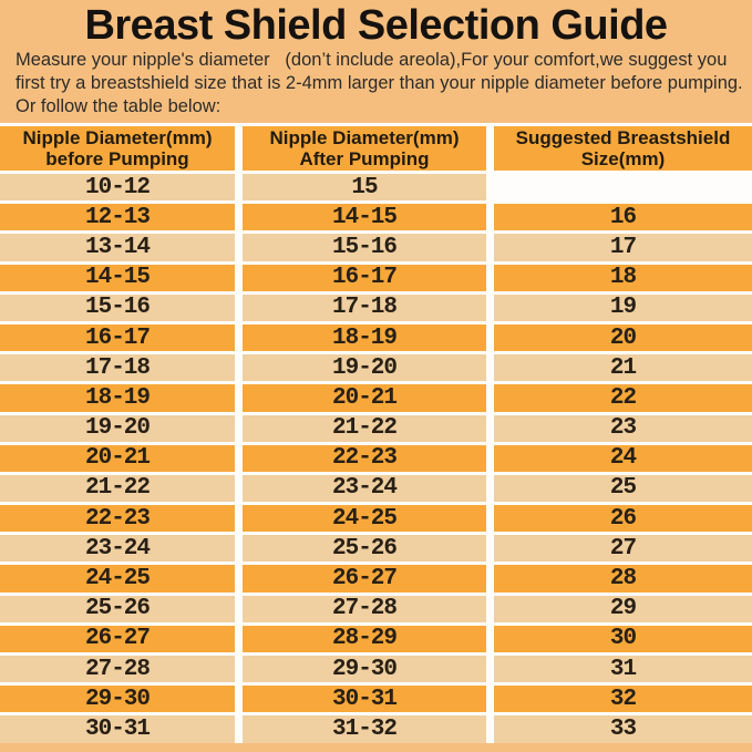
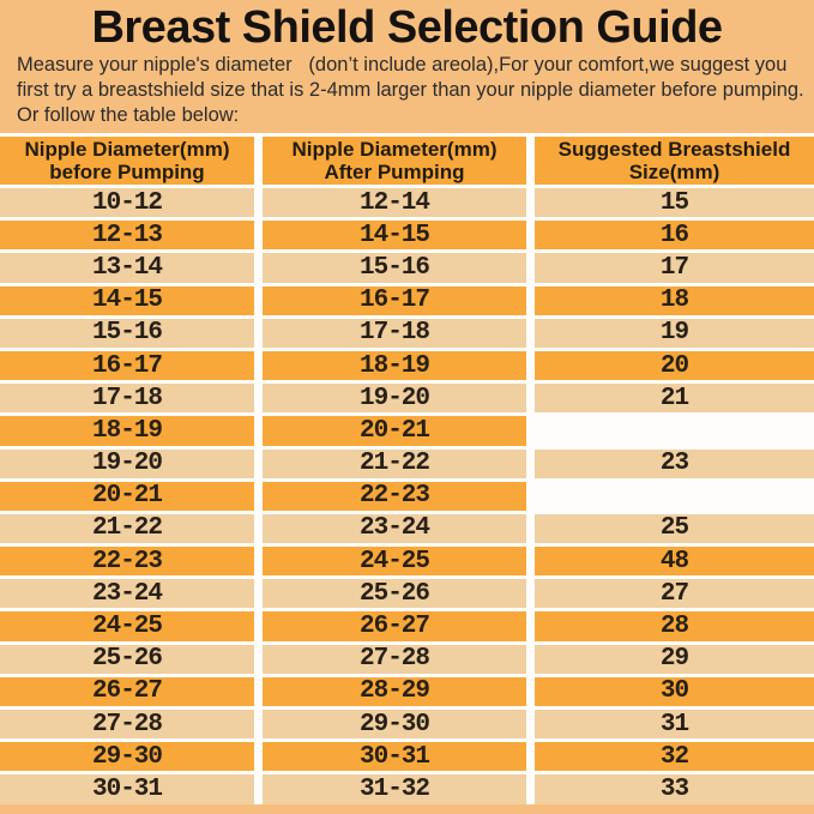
  Breast Shield Selection Guide
  Measure your nipple's diameter (don’t include areola),For your comfort,we suggest you
  first try a breastshield size that is 2-4mm larger than your nipple diameter before pumping.
  Or follow the table below:
  Nipple Diameter(mm)
  before Pumping
  Nipple Diameter(mm)
  After Pumping
  Suggested Breastshield
  Size(mm)
  10-12
+ 12-14
  15
  12-13
  14-15
  16
  13-14
  15-16
  17
  14-15
  16-17
  18
  15-16
  17-18
  19
  16-17
  18-19
  20
  17-18
  19-20
  21
  18-19
  20-21
- 22
  19-20
  21-22
  23
  20-21
  22-23
- 24
  21-22
  23-24
  25
  22-23
  24-25
- 26
+ 48
  23-24
  25-26
  27
  24-25
  26-27
  28
  25-26
  27-28
  29
  26-27
  28-29
  30
  27-28
  29-30
  31
  29-30
  30-31
  32
  30-31
  31-32
  33
